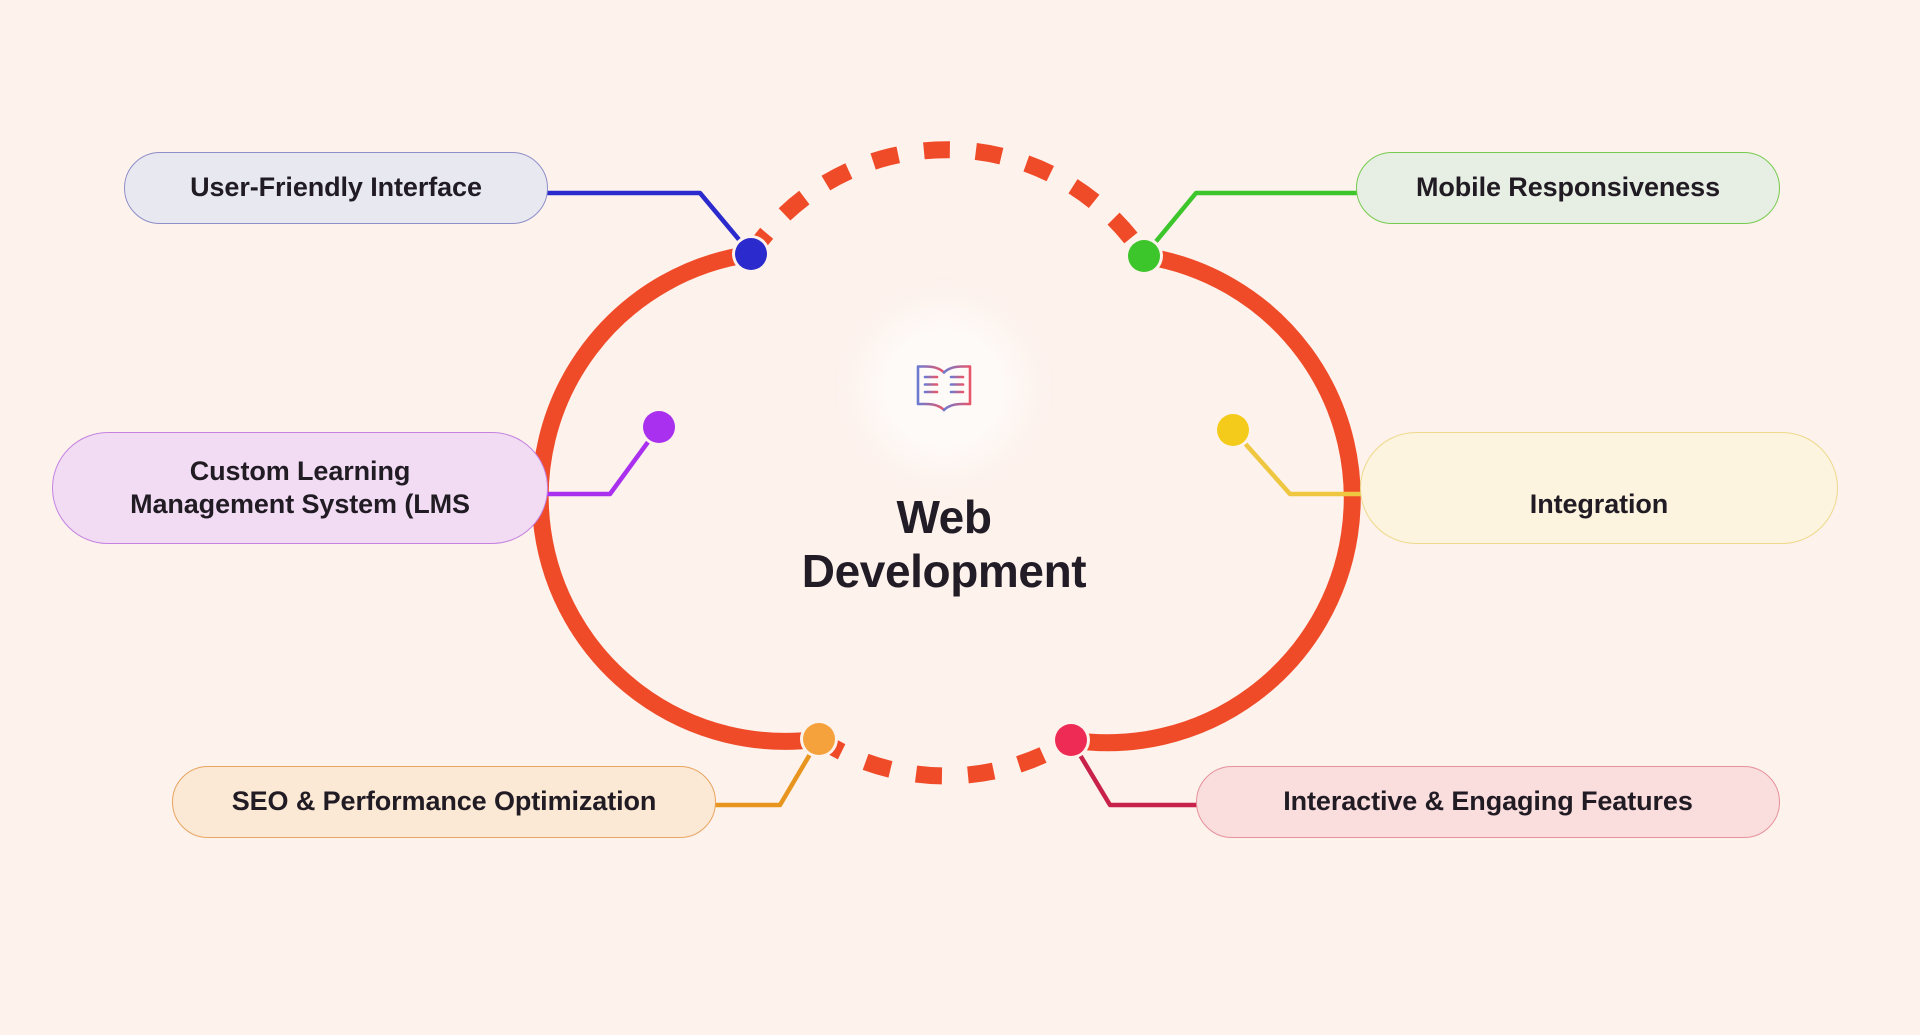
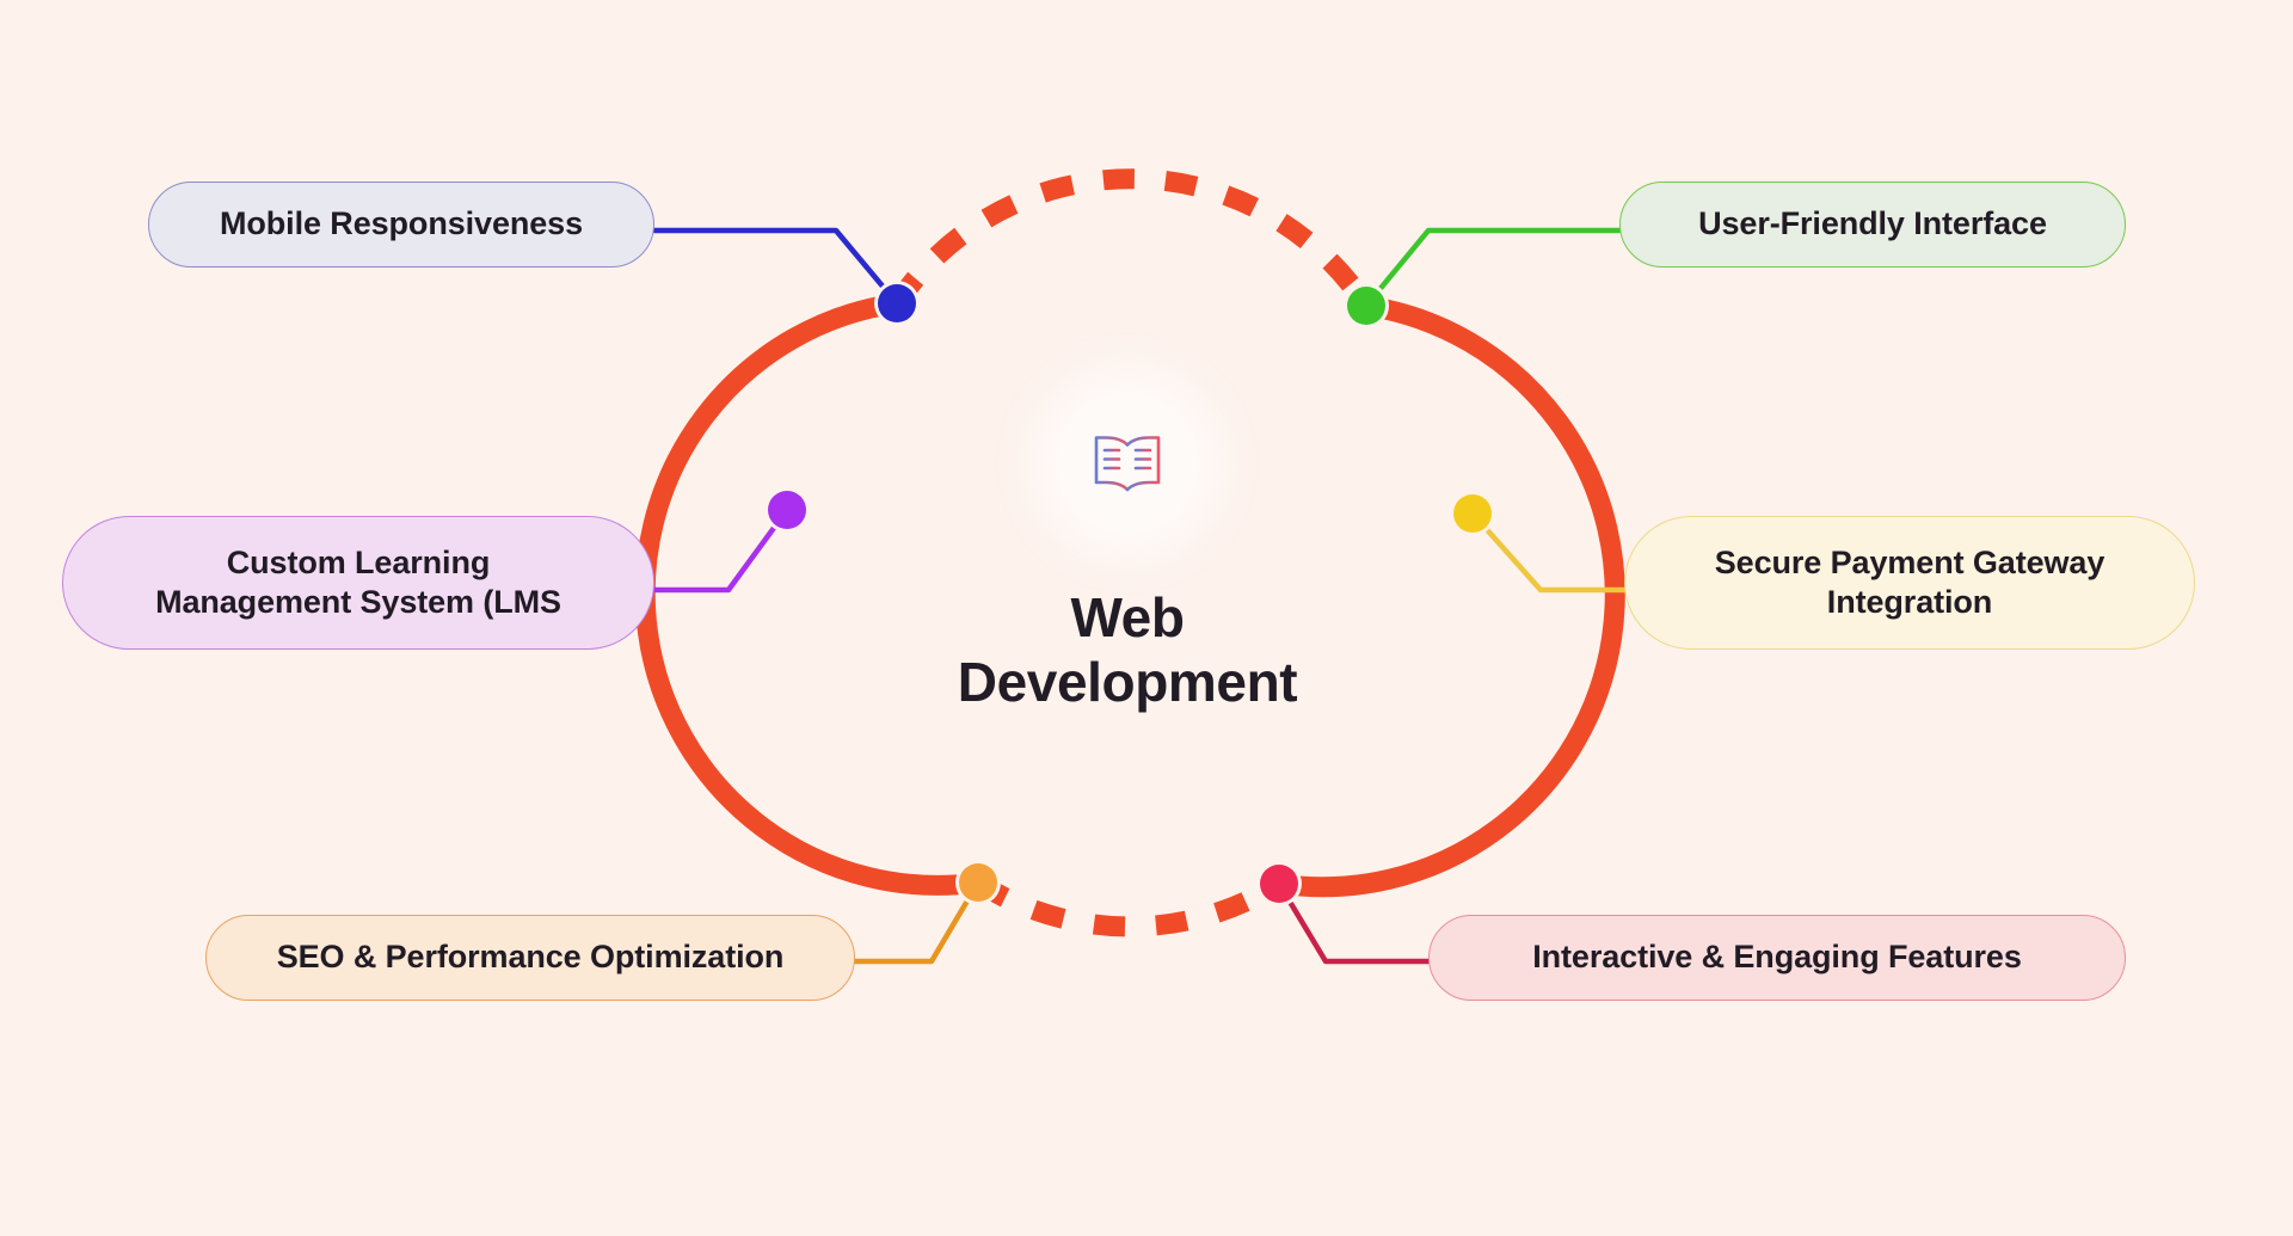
  Web
  Development
- User-Friendly Interface
+ Mobile Responsiveness
  Custom Learning
  Management System (LMS
  SEO & Performance Optimization
- Mobile Responsiveness
+ User-Friendly Interface
+ Secure Payment Gateway
  Integration
  Interactive & Engaging Features
